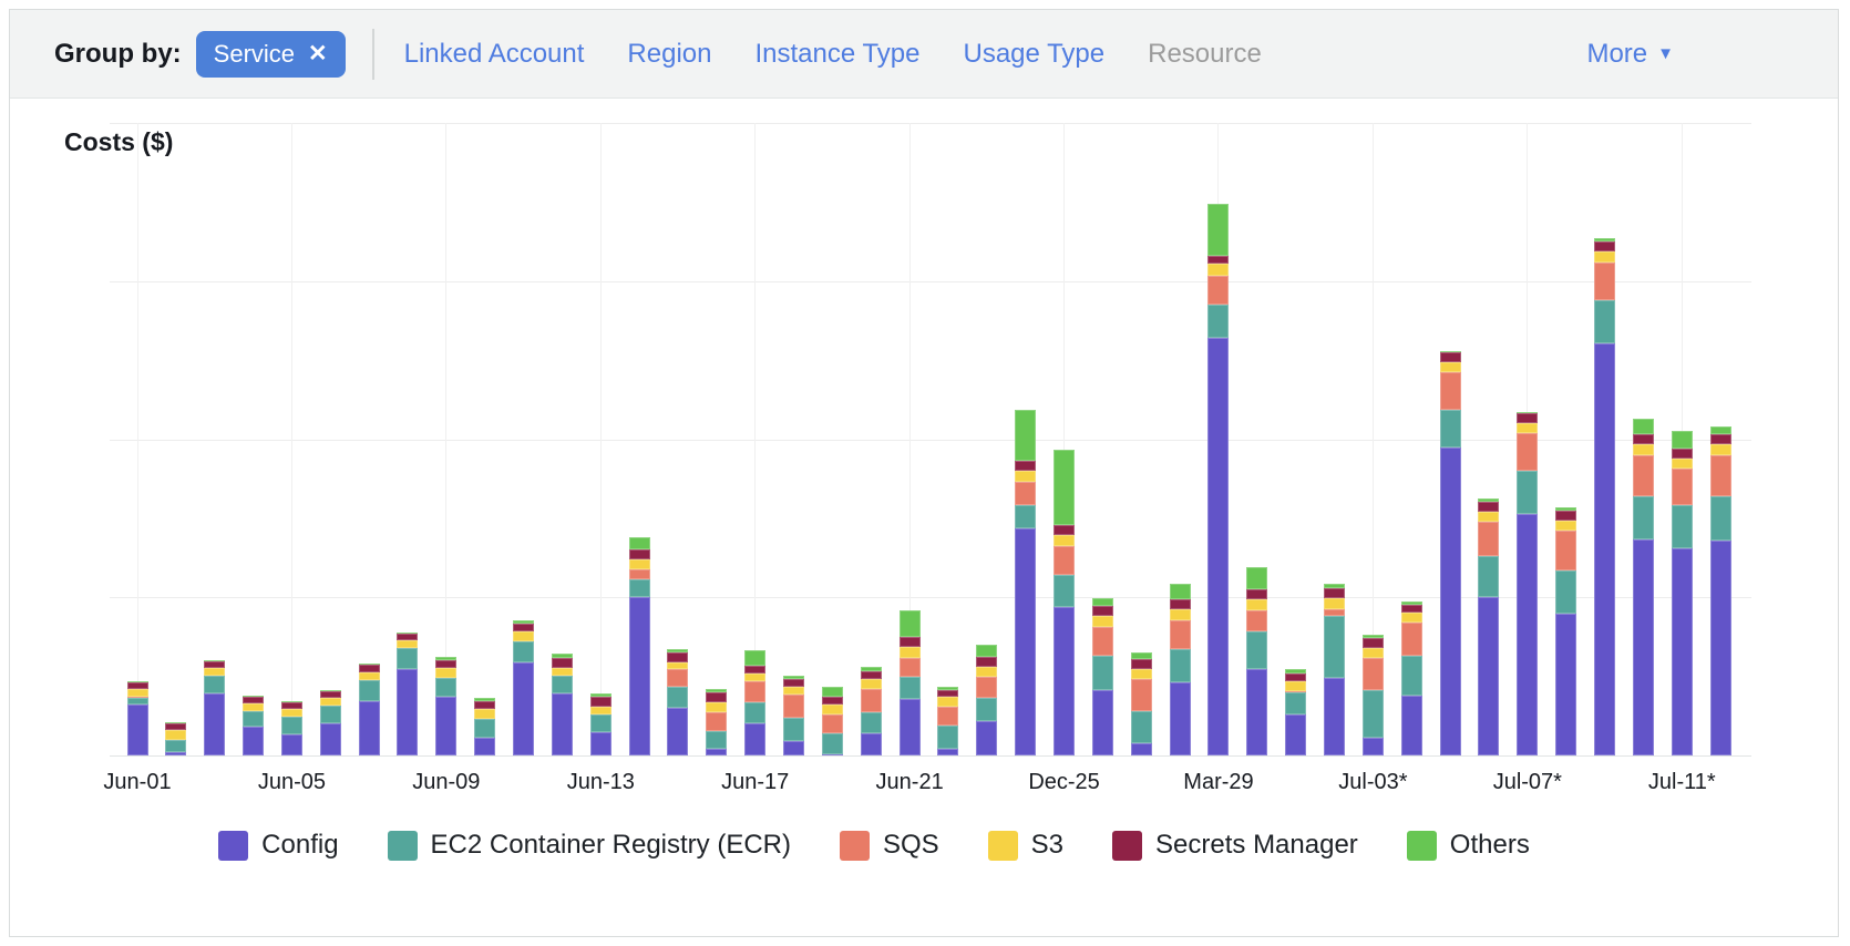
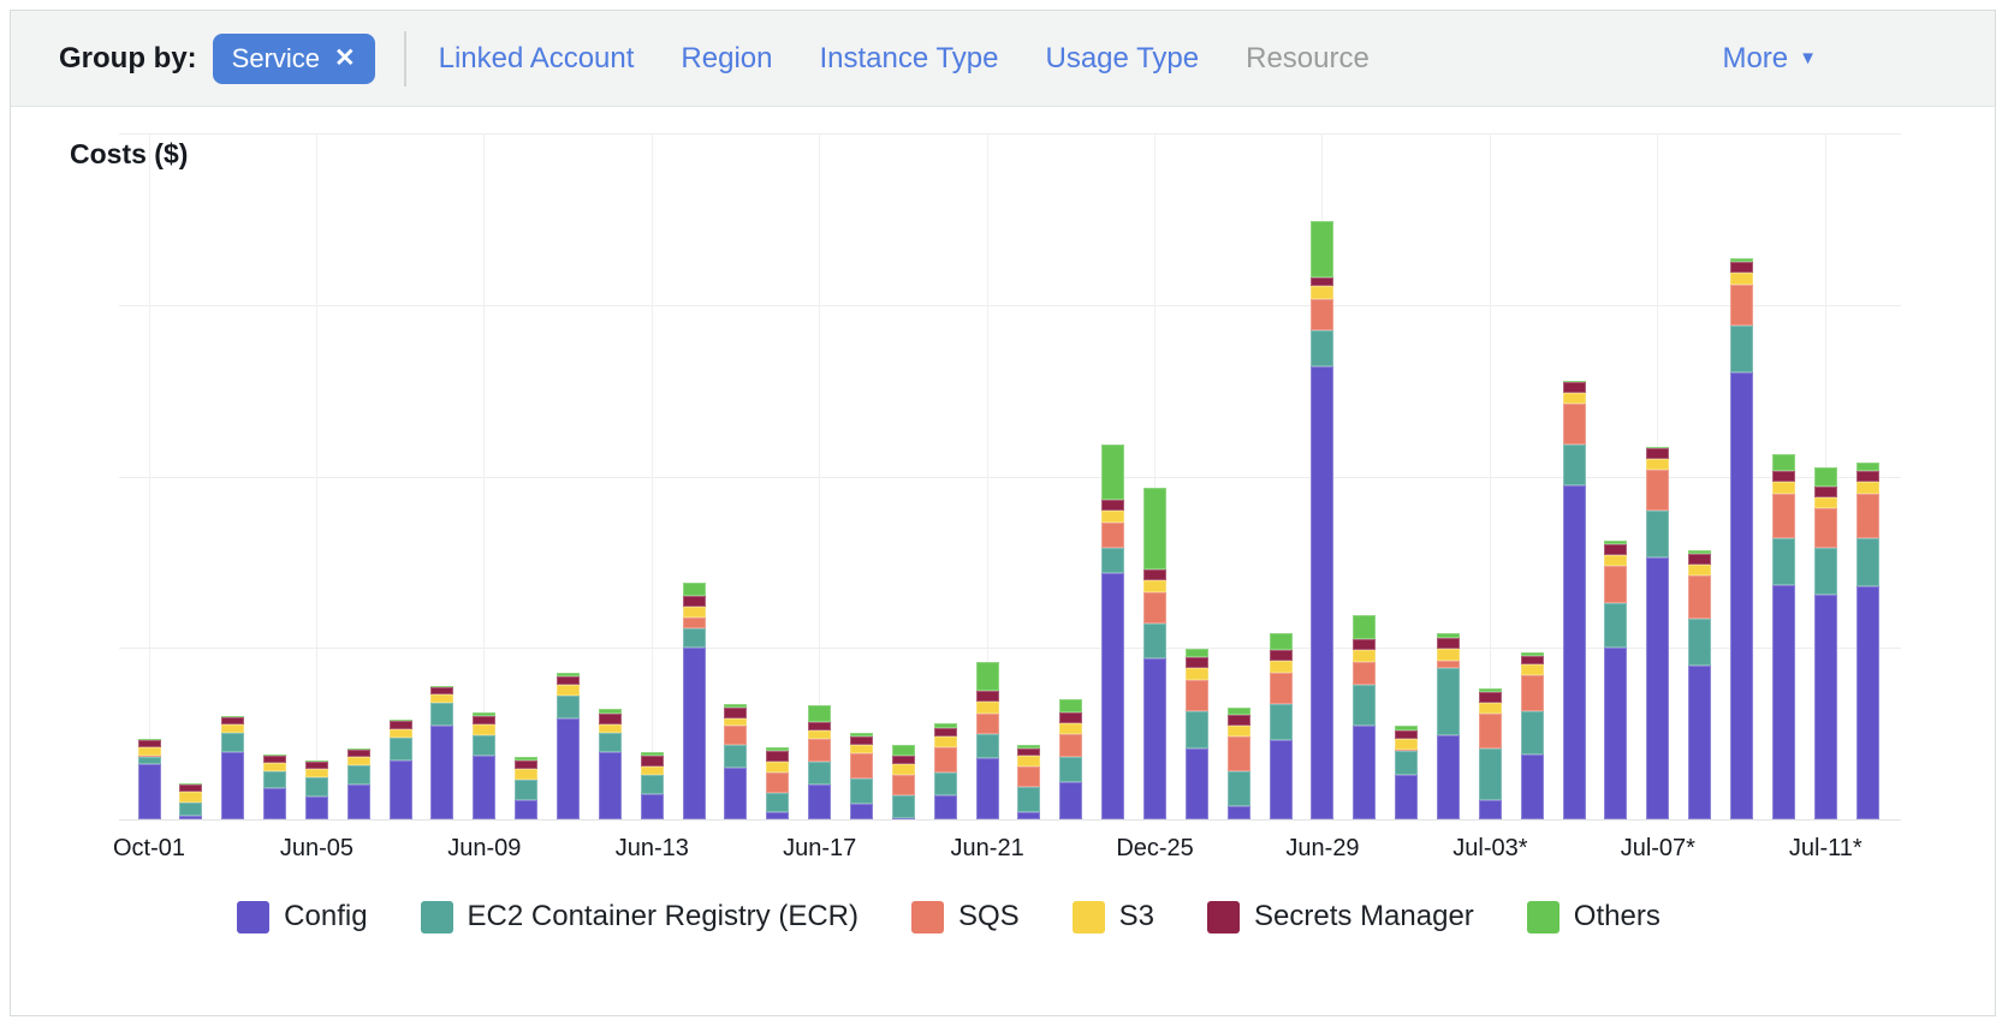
  Group by:
  Service
  ✕
  Linked Account
  Region
  Instance Type
  Usage Type
  Resource
  More
  ▼
  Costs ($)
- Jun-01
+ Oct-01
  Jun-05
  Jun-09
  Jun-13
  Jun-17
  Jun-21
  Dec-25
- Mar-29
+ Jun-29
  Jul-03*
  Jul-07*
  Jul-11*
  Config
  EC2 Container Registry (ECR)
  SQS
  S3
  Secrets Manager
  Others
